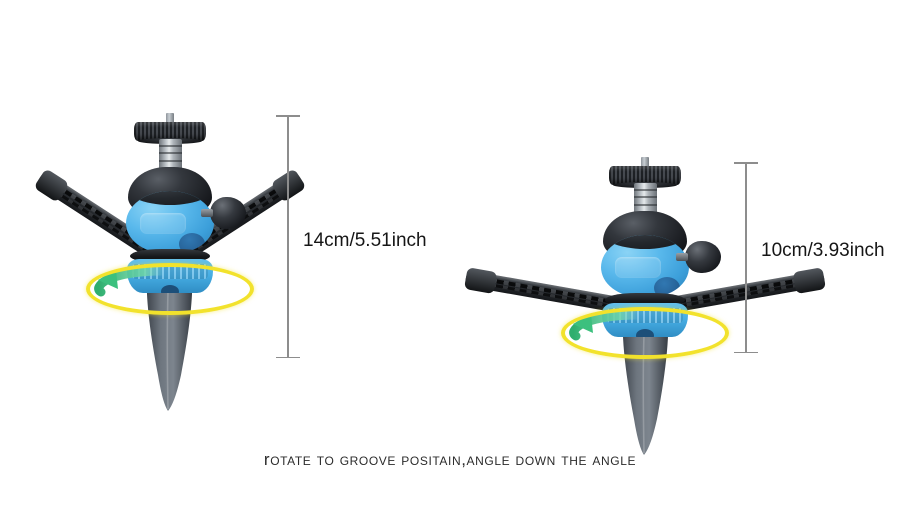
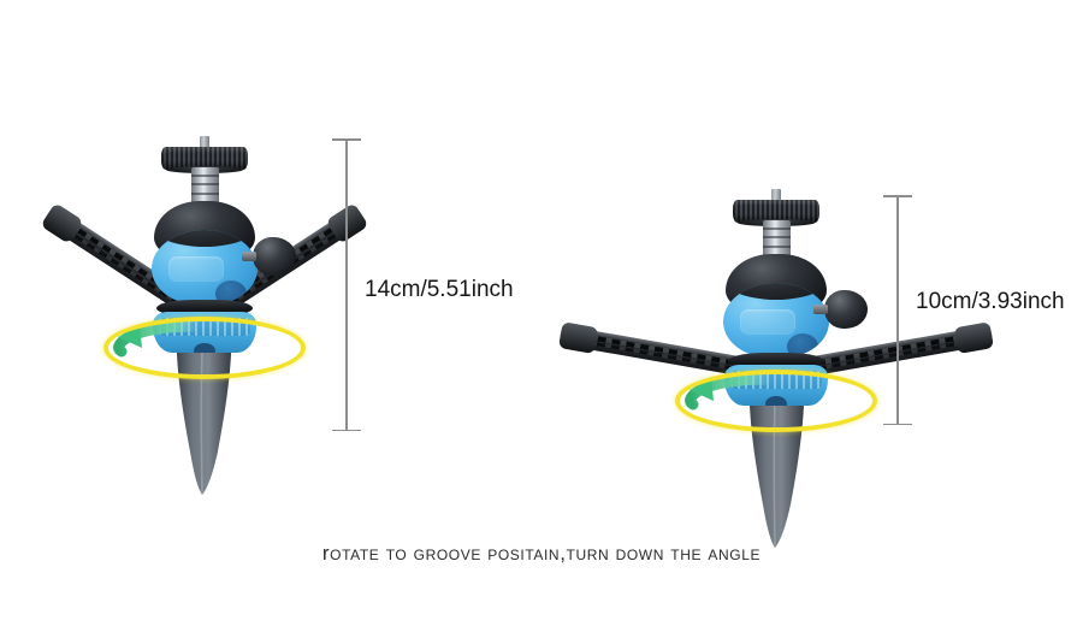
  14cm/5.51inch
  10cm/3.93inch
- rotate to groove positain,angle down the angle
+ rotate to groove positain,turn down the angle
